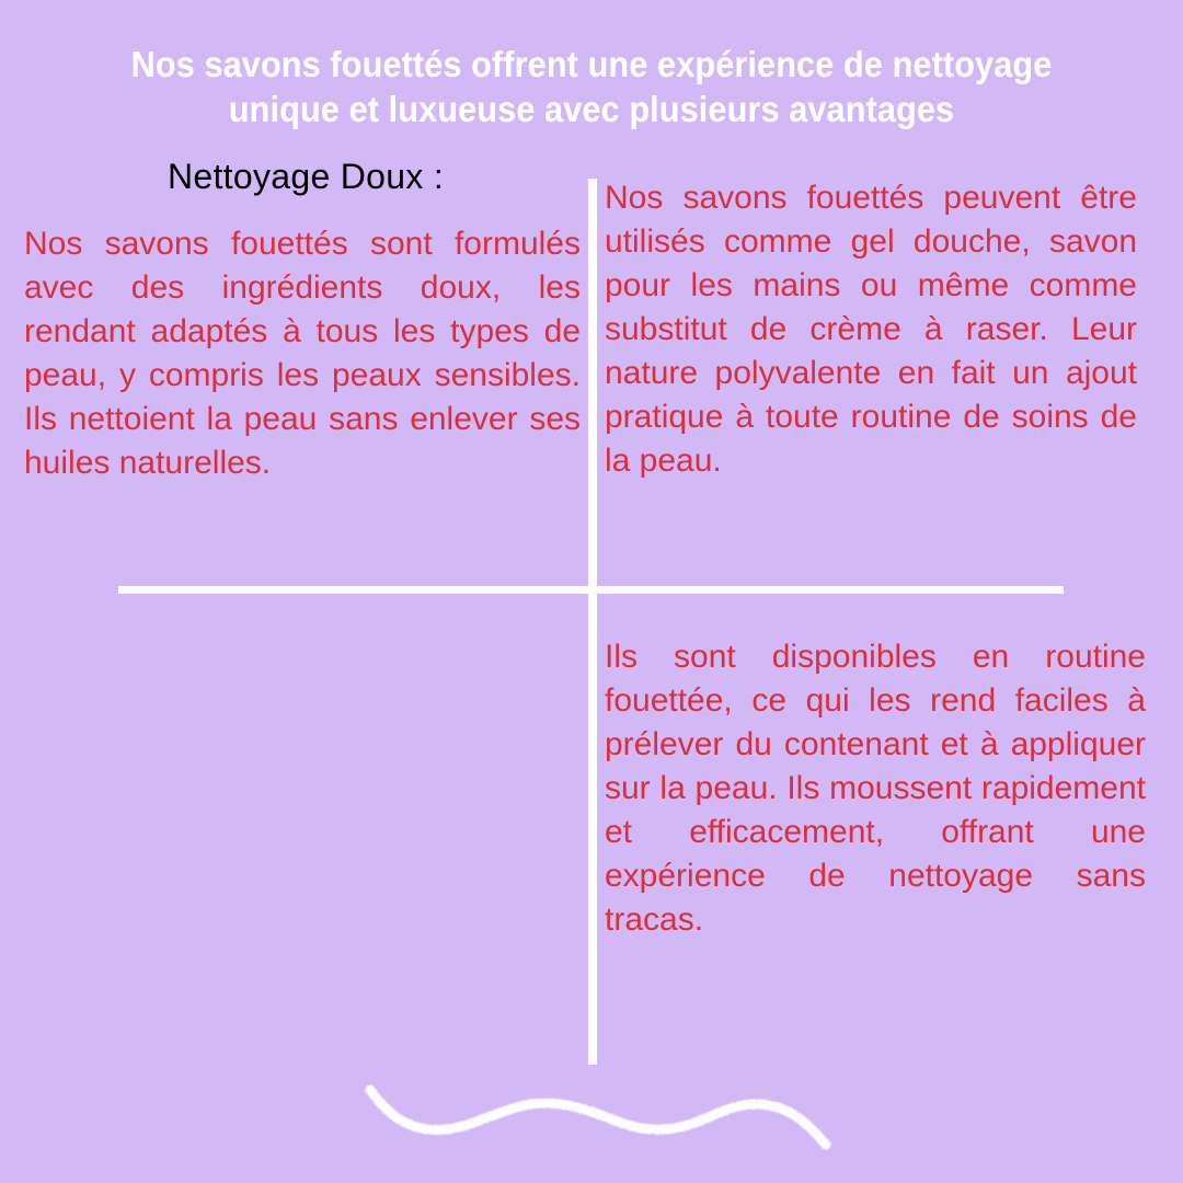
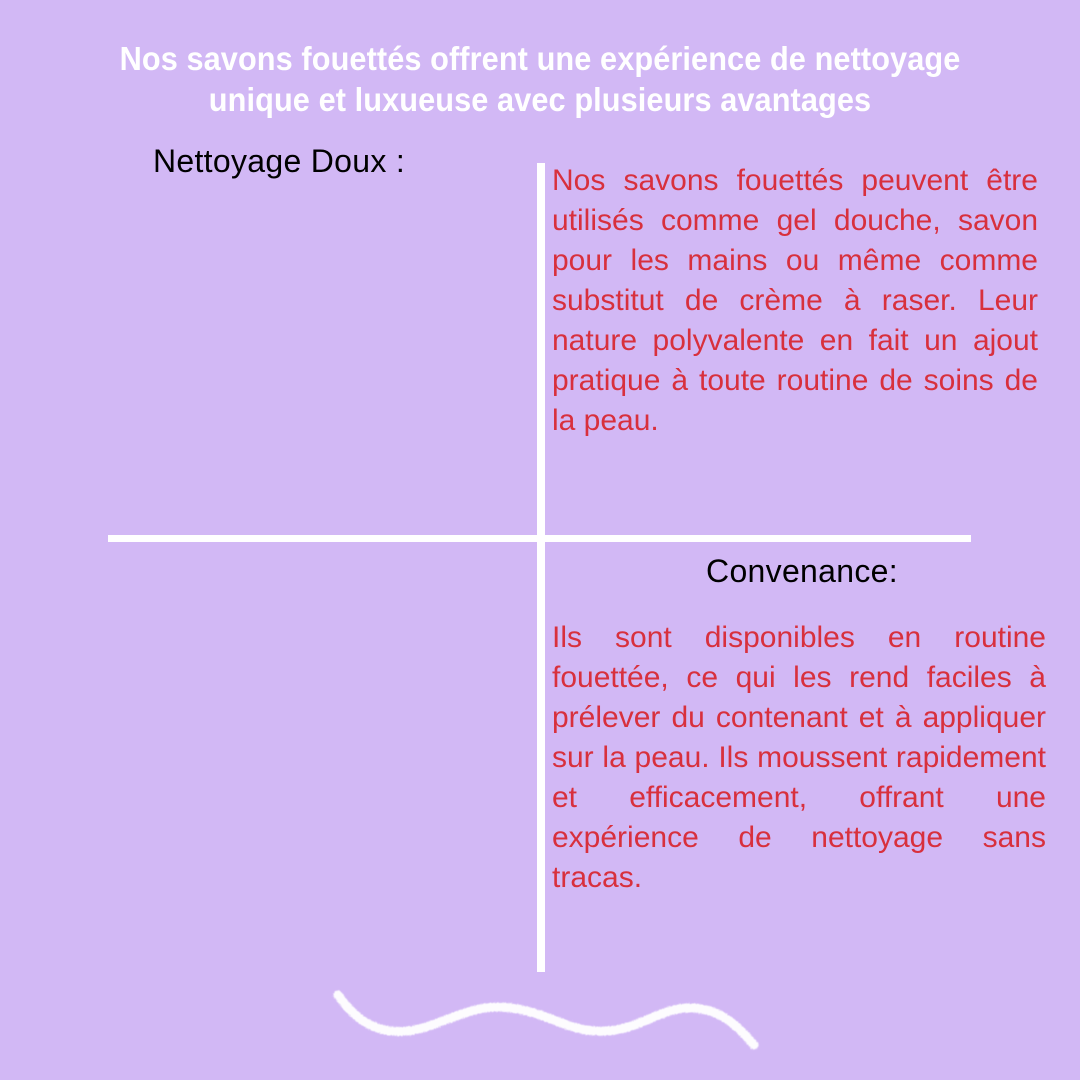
  Nos savons fouettés offrent une expérience de nettoyage
  unique et luxueuse avec plusieurs avantages
  Nettoyage Doux :
- Nos savons fouettés sont formulés avec des ingrédients doux, les rendant adaptés à tous les types de peau, y compris les peaux sensibles. Ils nettoient la peau sans enlever ses huiles naturelles.
  Nos savons fouettés peuvent être utilisés comme gel douche, savon pour les mains ou même comme substitut de crème à raser. Leur nature polyvalente en fait un ajout pratique à toute routine de soins de la peau.
+ Convenance:
  Ils sont disponibles en routine fouettée, ce qui les rend faciles à prélever du contenant et à appliquer sur la peau. Ils moussent rapidement et efficacement, offrant une expérience de nettoyage sans tracas.
